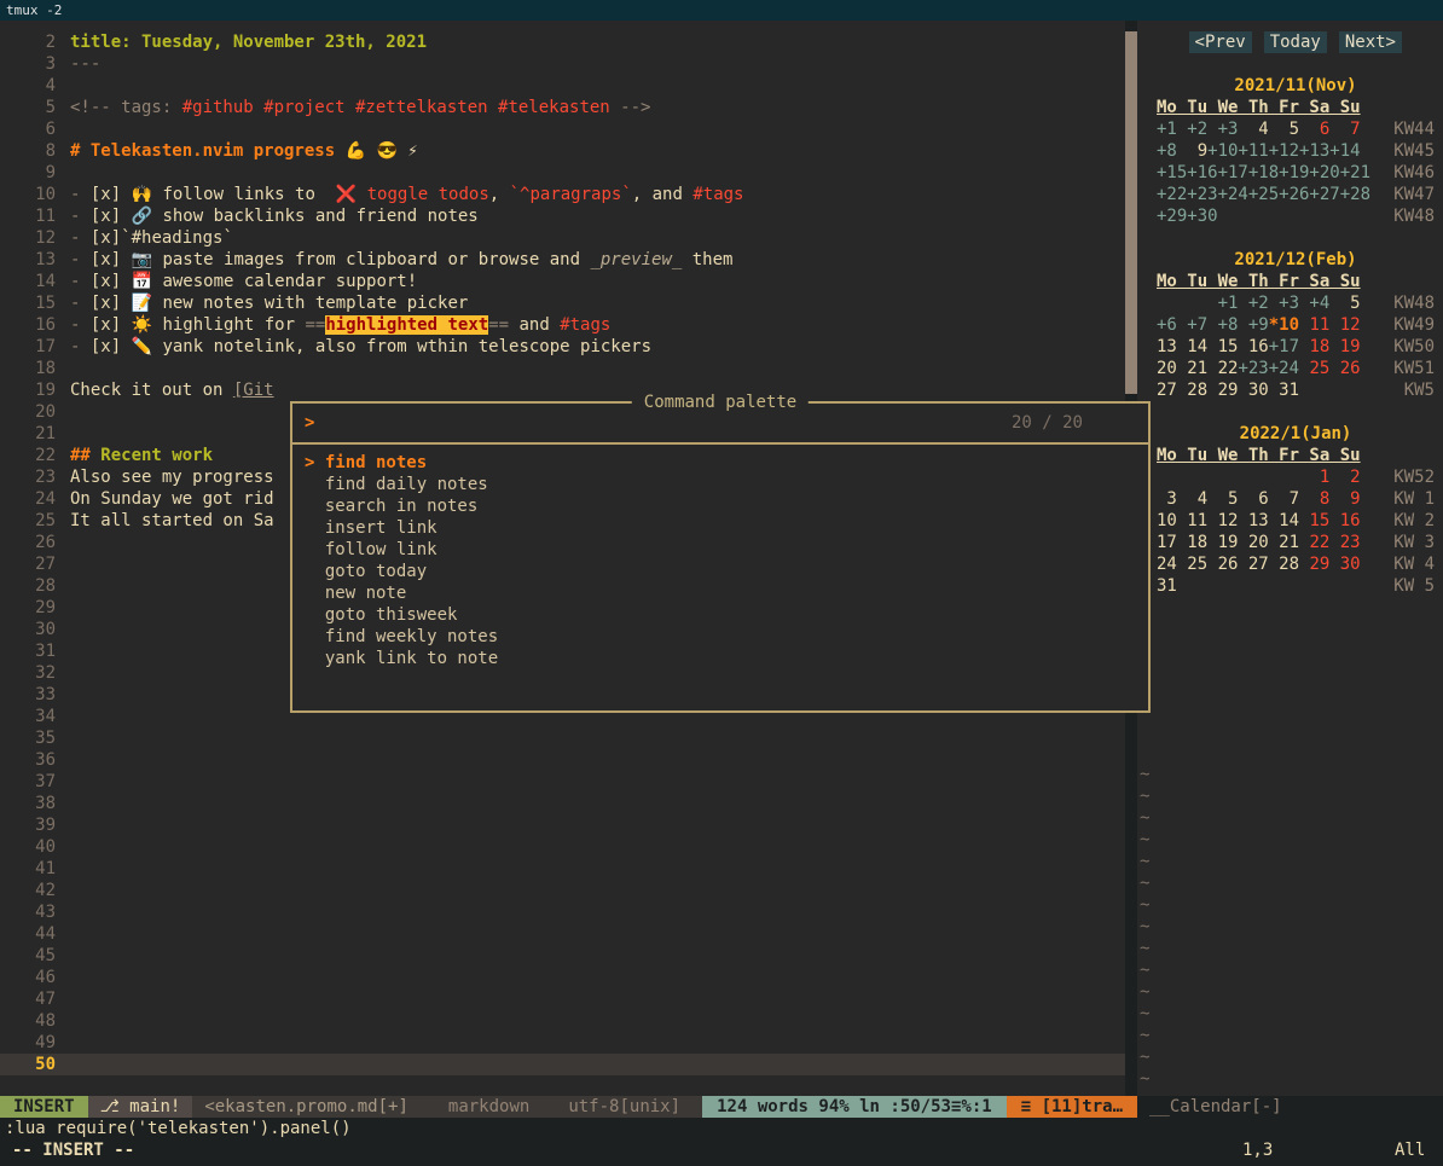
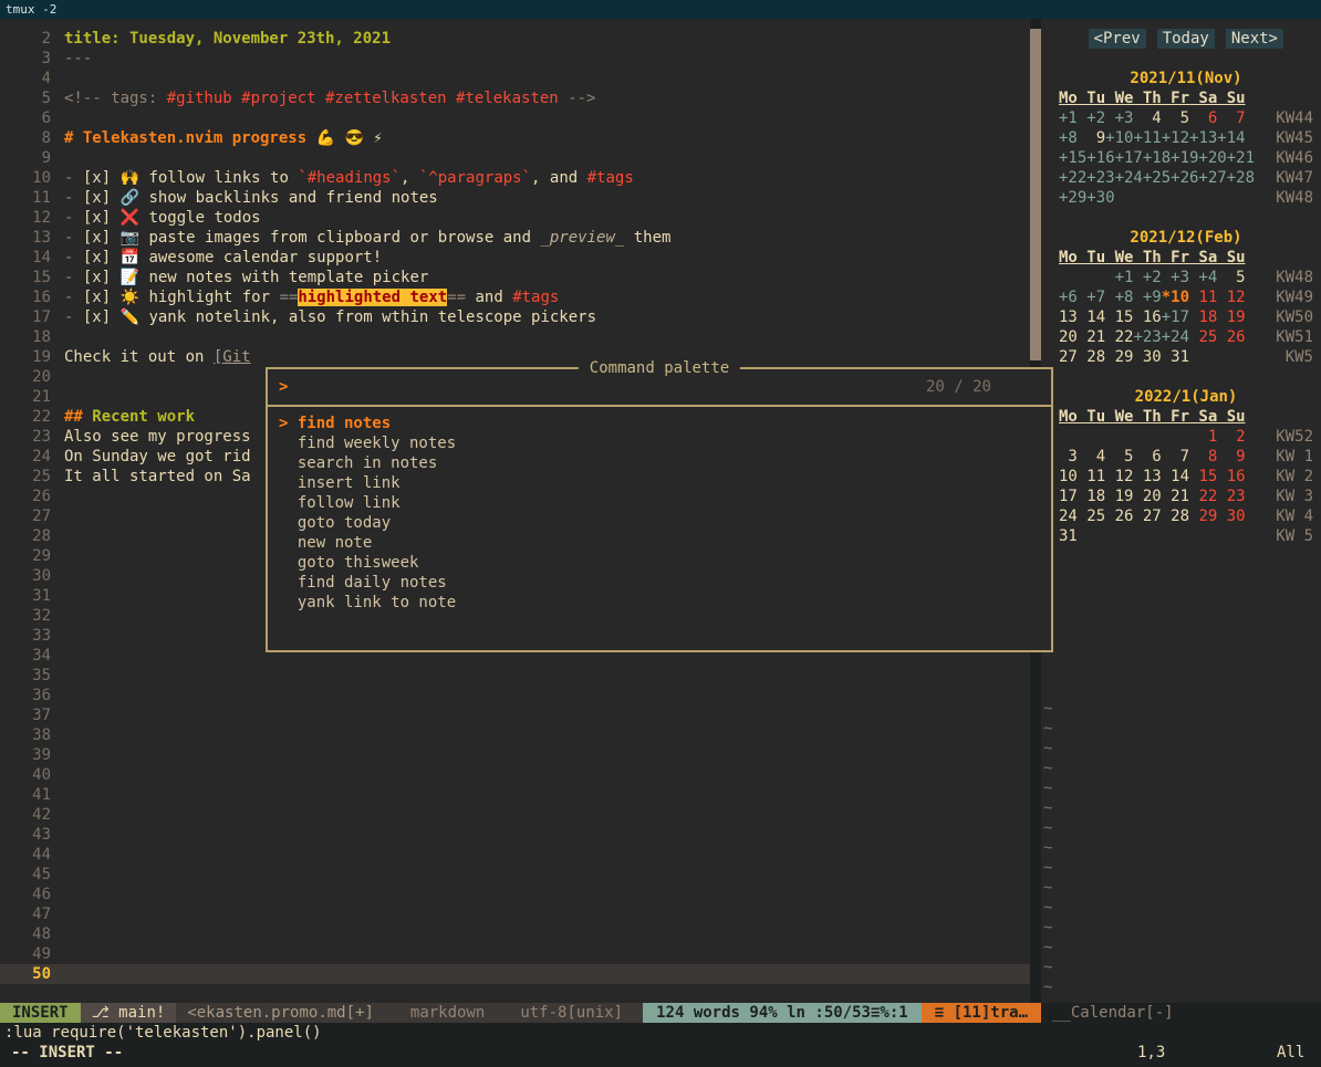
  tmux -2
  2
  title: Tuesday, November 23th, 2021
  3
  ---
  4
  5
  <!-- tags: #github #project #zettelkasten #telekasten -->
  6
  8
  # Telekasten.nvim progress 💪 😎 ⚡
  9
  10
- - [x] 🙌 follow links to ❌ toggle todos, `^paragraps`, and #tags
+ - [x] 🙌 follow links to `#headings`, `^paragraps`, and #tags
  11
  - [x] 🔗 show backlinks and friend notes
  12
- - [x]`#headings`
+ - [x] ❌ toggle todos
  13
  - [x] 📷 paste images from clipboard or browse and _preview_ them
  14
  - [x] 📅 awesome calendar support!
  15
  - [x] 📝 new notes with template picker
  16
  - [x] ☀️ highlight for ==highlighted text== and #tags
  17
  - [x] ✏️ yank notelink, also from wthin telescope pickers
  18
  19
  Check it out on [Git
  20
  21
  22
  ## Recent work
  23
  Also see my progress
  24
  On Sunday we got rid
  25
  It all started on Sa
  26
  27
  28
  29
  30
  31
  32
  33
  34
  35
  36
  37
  38
  39
  40
  41
  42
  43
  44
  45
  46
  47
  48
  49
  50
  <Prev
  Today
  Next>
  2021/11(Nov)
  Mo Tu We Th Fr Sa Su
  +1 +2 +3 4 5 6 7
  KW44
  +8 9+10+11+12+13+14
  KW45
  +15+16+17+18+19+20+21
  KW46
  +22+23+24+25+26+27+28
  KW47
  +29+30
  KW48
  2021/12(Feb)
  Mo Tu We Th Fr Sa Su
  +1 +2 +3 +4 5
  KW48
  +6 +7 +8 +9*10 11 12
  KW49
  13 14 15 16+17 18 19
  KW50
  20 21 22+23+24 25 26
  KW51
  27 28 29 30 31
  KW5
  2022/1(Jan)
  Mo Tu We Th Fr Sa Su
  1 2
  KW52
  3 4 5 6 7 8 9
  KW 1
  10 11 12 13 14 15 16
  KW 2
  17 18 19 20 21 22 23
  KW 3
  24 25 26 27 28 29 30
  KW 4
  31
  KW 5
  ~
  ~
  ~
  ~
  ~
  ~
  ~
  ~
  ~
  ~
  ~
  ~
  ~
  ~
  ~
  Command palette
  >
  20 / 20
  > find notes
- find daily notes
+ find weekly notes
  search in notes
  insert link
  follow link
  goto today
  new note
  goto thisweek
- find weekly notes
+ find daily notes
  yank link to note
  INSERT
  ⎇ main!
  <ekasten.promo.md[+]
  markdown
  utf-8[unix]
  124 words 94% ln :50/53≡%:1
  ≡ [11]tra…
  __Calendar[-]
  :lua require('telekasten').panel()
  -- INSERT --
  1,3
  All
